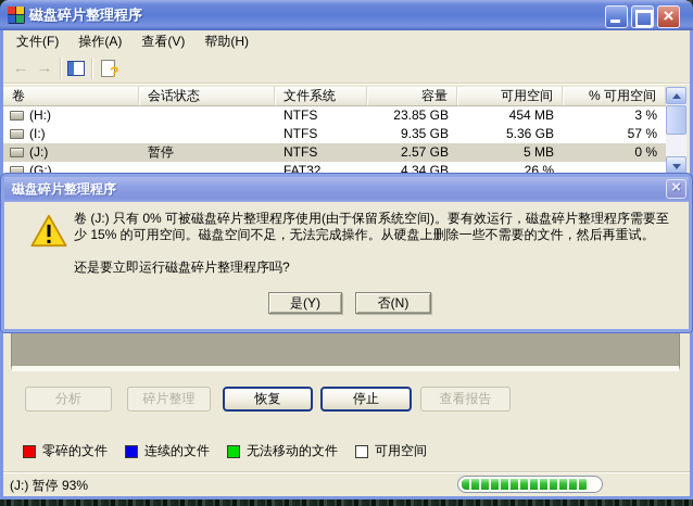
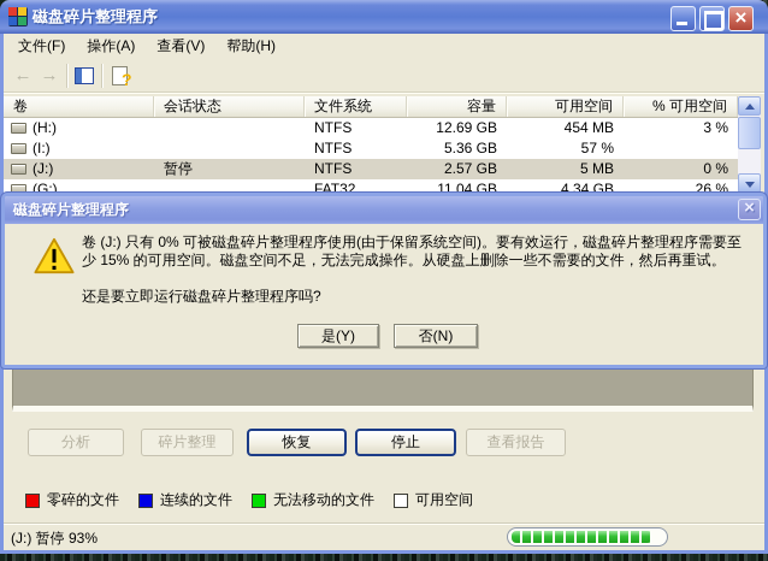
  磁盘碎片整理程序
  文件(F)
  操作(A)
  查看(V)
  帮助(H)
  ←
  →
  卷
  会话状态
  文件系统
  容量
  可用空间
  % 可用空间
  (H:)
  NTFS
- 23.85 GB
+ 12.69 GB
  454 MB
  3 %
  (I:)
  NTFS
- 9.35 GB
  5.36 GB
  57 %
  (J:)
  暂停
  NTFS
  2.57 GB
  5 MB
  0 %
  (G:)
  FAT32
+ 11.04 GB
  4.34 GB
  26 %
  分析
  碎片整理
  恢复
  停止
  查看报告
  零碎的文件
  连续的文件
  无法移动的文件
  可用空间
  (J:) 暂停 93%
  磁盘碎片整理程序
  卷 (J:) 只有 0% 可被磁盘碎片整理程序使用(由于保留系统空间)。要有效运行，磁盘碎片整理程序需要至少 15% 的可用空间。磁盘空间不足，无法完成操作。从硬盘上删除一些不需要的文件，然后再重试。
  还是要立即运行磁盘碎片整理程序吗?
  是(Y)
  否(N)
